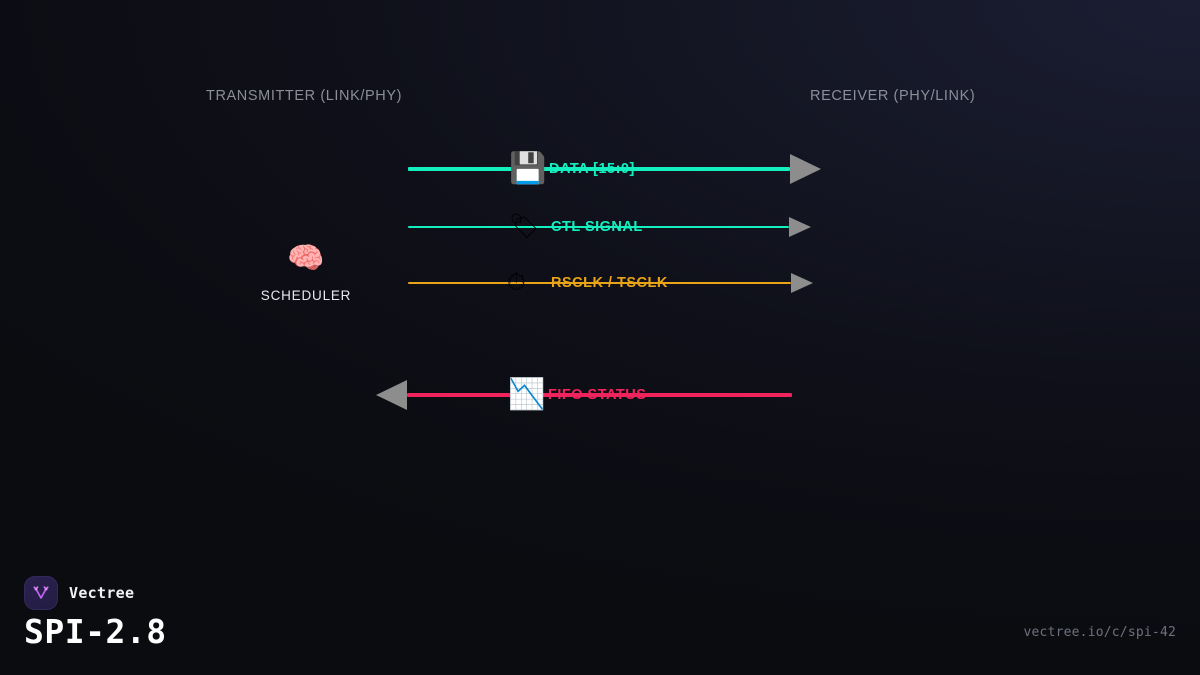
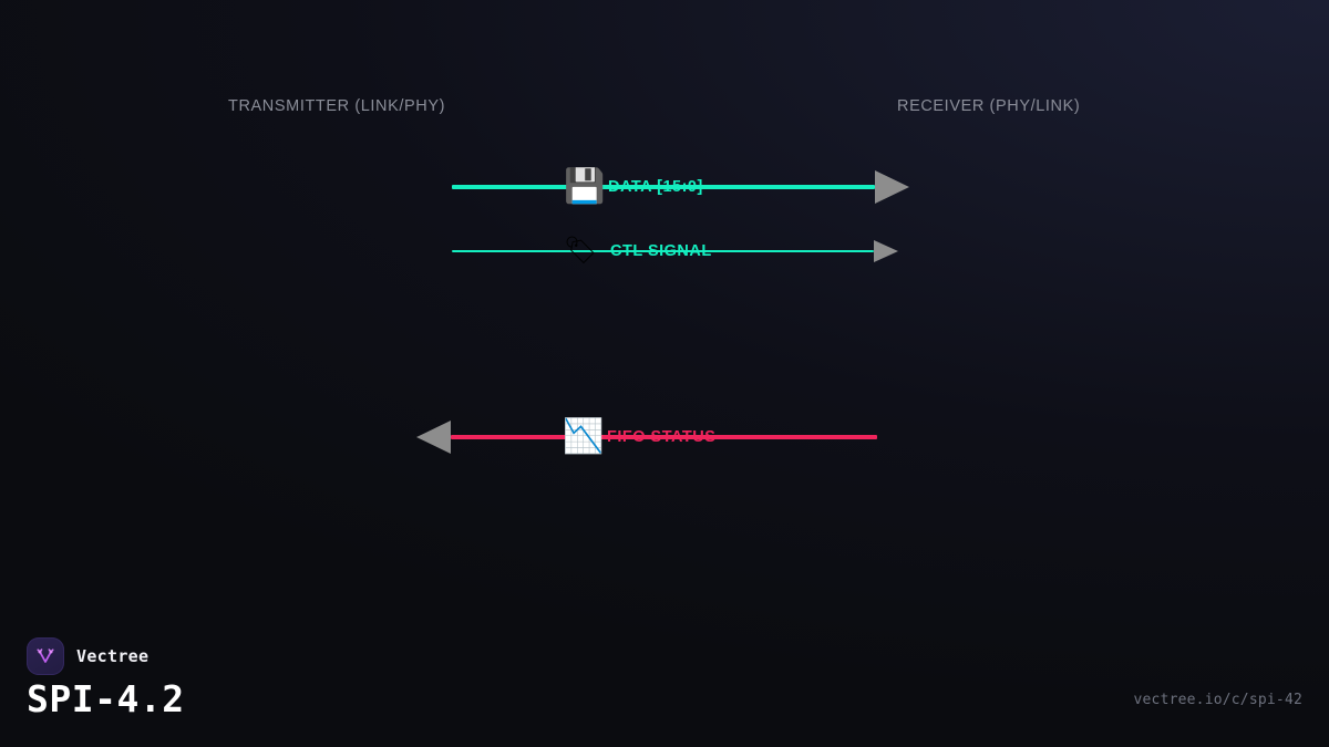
  TRANSMITTER (LINK/PHY)
  RECEIVER (PHY/LINK)
  💾
  DATA [15:0]
  🏷
  CTL SIGNAL
- ⏱
- RSCLK / TSCLK
  📉
  FIFO STATUS
- 🧠
- SCHEDULER
  Vectree
- SPI-2.8
+ SPI-4.2
  vectree.io/c/spi-42
